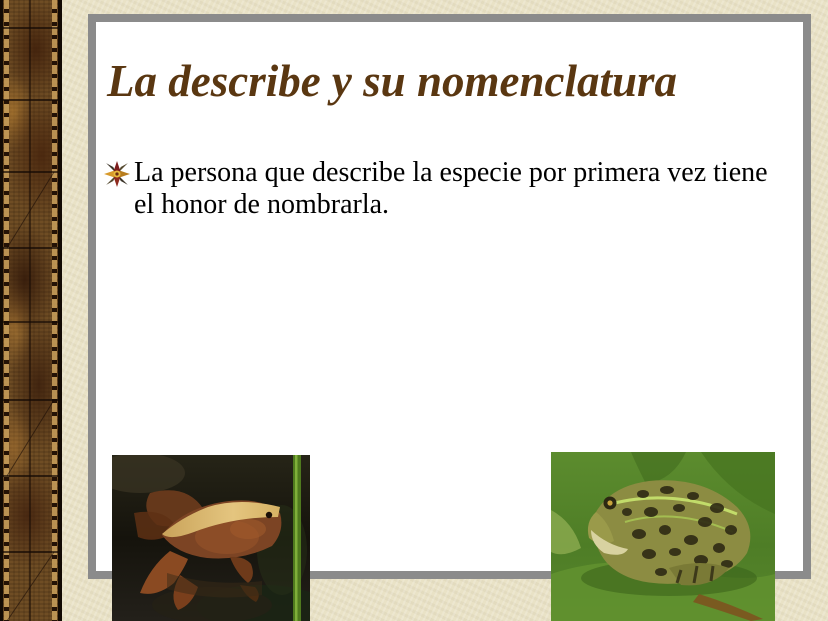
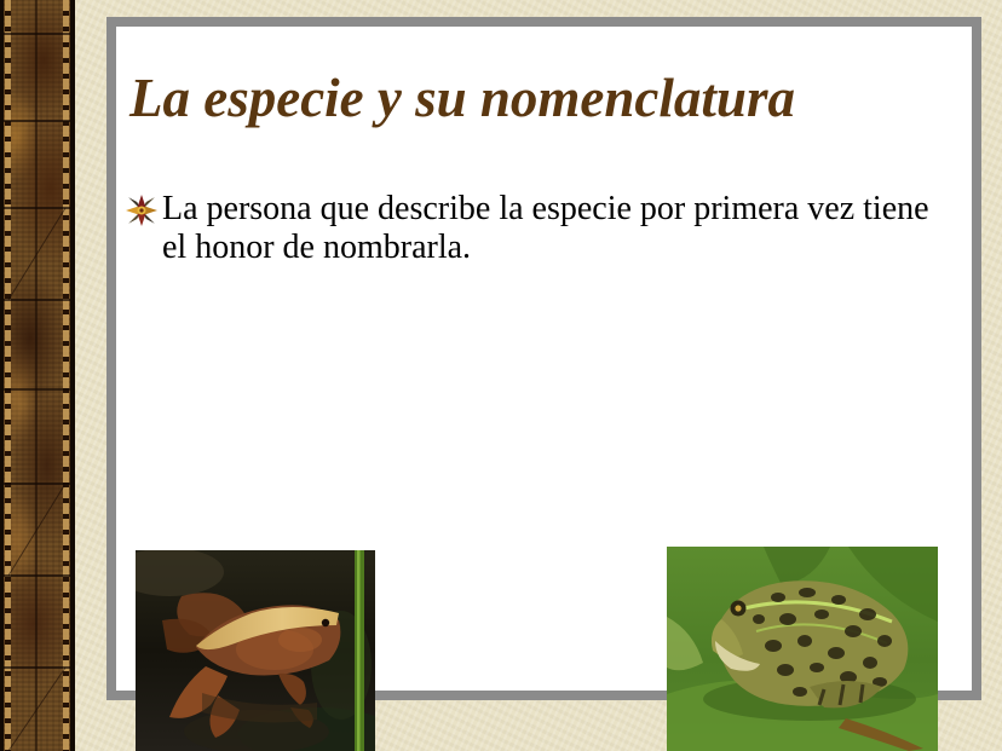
- La describe y su nomenclatura
+ La especie y su nomenclatura
  La persona que describe la especie por primera vez tiene el honor de nombrarla.
